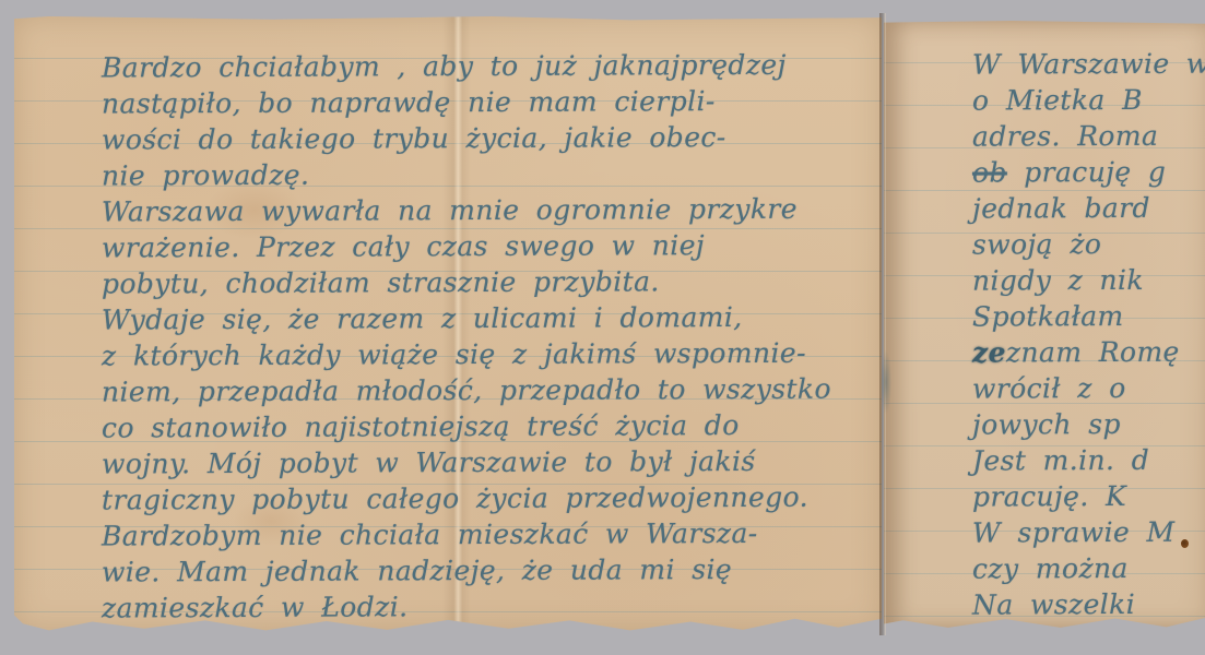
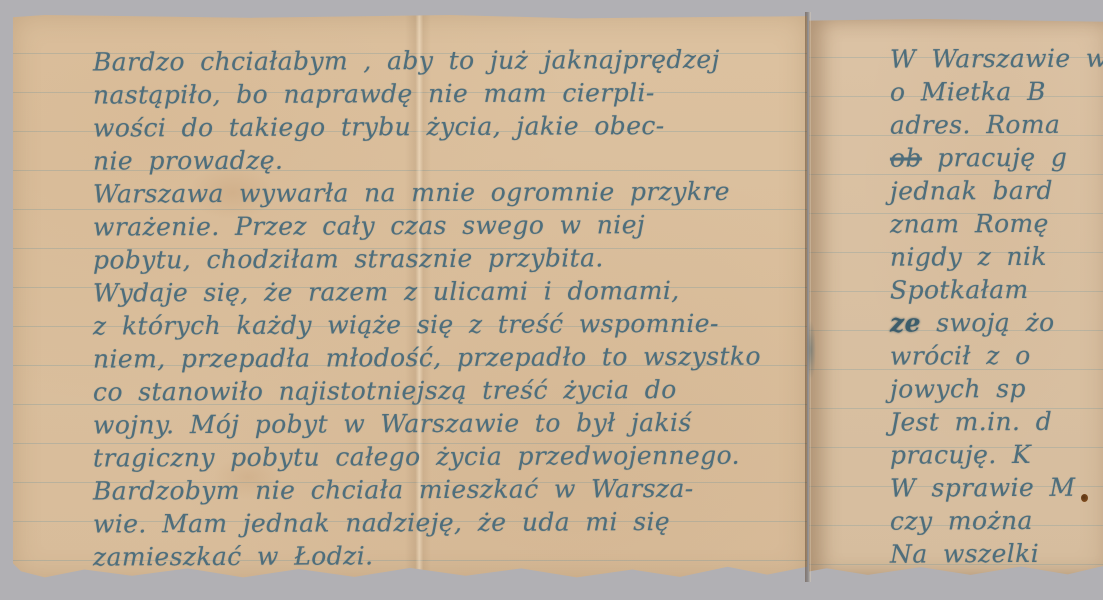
  Bardzo chciałabym , aby to już jaknajprędzej
  nastąpiło, bo naprawdę nie mam cierpli-
  wości do takiego trybu życia, jakie obec-
  nie prowadzę.
  Warszawa wywarła na mnie ogromnie przykre
  wrażenie. Przez cały czas swego w niej
  pobytu, chodziłam strasznie przybita.
  Wydaje się, że razem z ulicami i domami,
- z których każdy wiąże się z jakimś wspomnie-
+ z których każdy wiąże się z treść wspomnie-
  niem, przepadła młodość, przepadło to wszystko
  co stanowiło najistotniejszą treść życia do
  wojny. Mój pobyt w Warszawie to był jakiś
  tragiczny pobytu całego życia przedwojennego.
  Bardzobym nie chciała mieszkać w Warsza-
  wie. Mam jednak nadzieję, że uda mi się
  zamieszkać w Łodzi.
  W Warszawie w
  o Mietka B
  adres. Roma
  ob pracuję g
  jednak bard
- swoją żo
+ znam Romę
  nigdy z nik
  Spotkałam
- zeznam Romę
+ ze swoją żo
  wrócił z o
  jowych sp
  Jest m.in. d
  pracuję. K
  W sprawie M
  czy można
  Na wszelki
